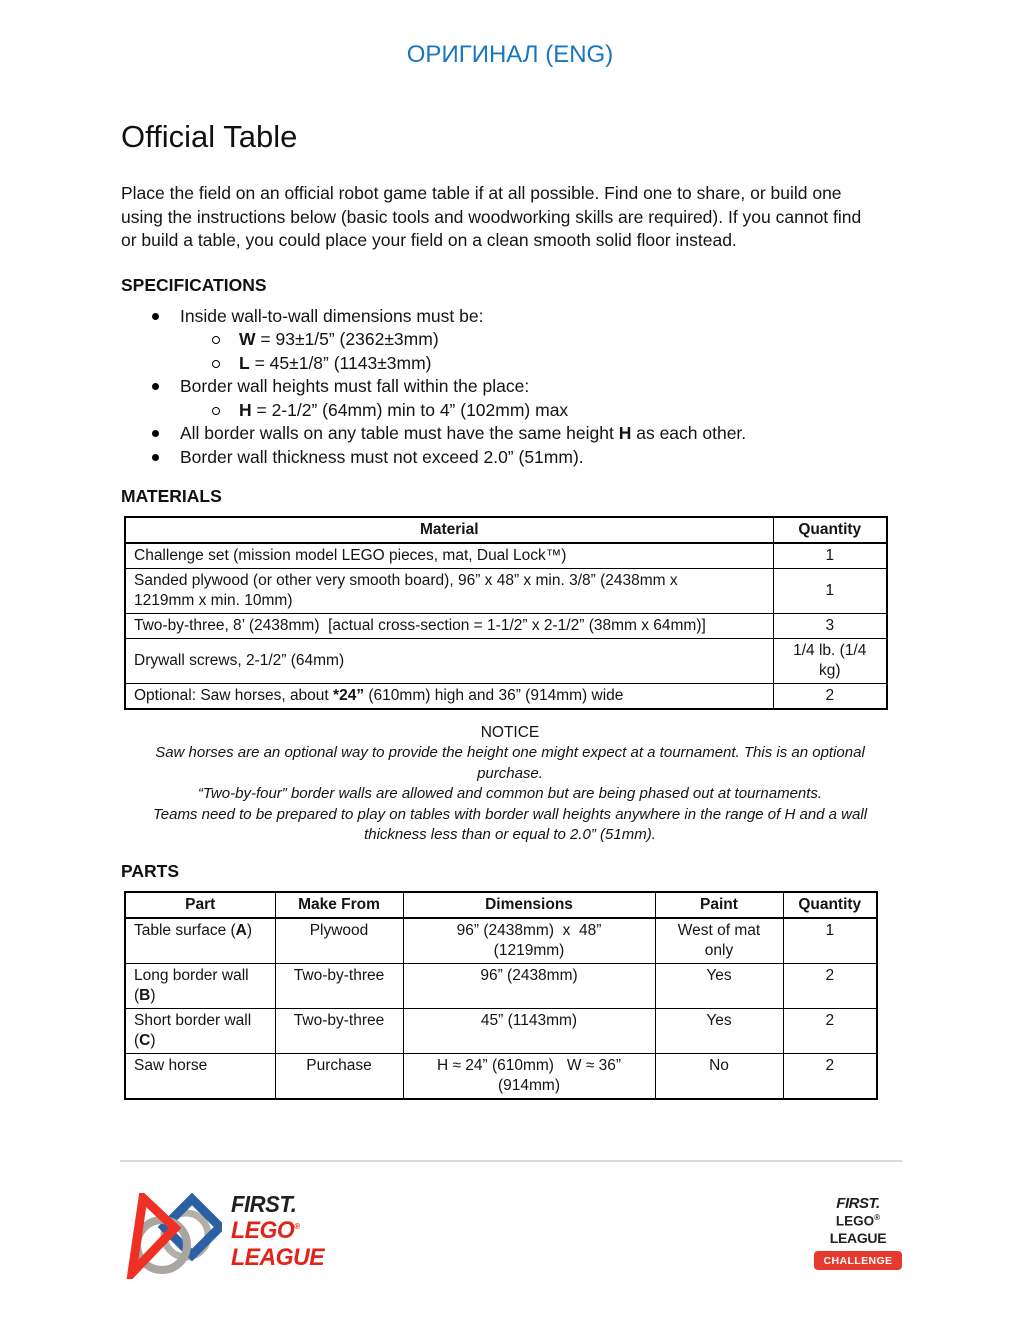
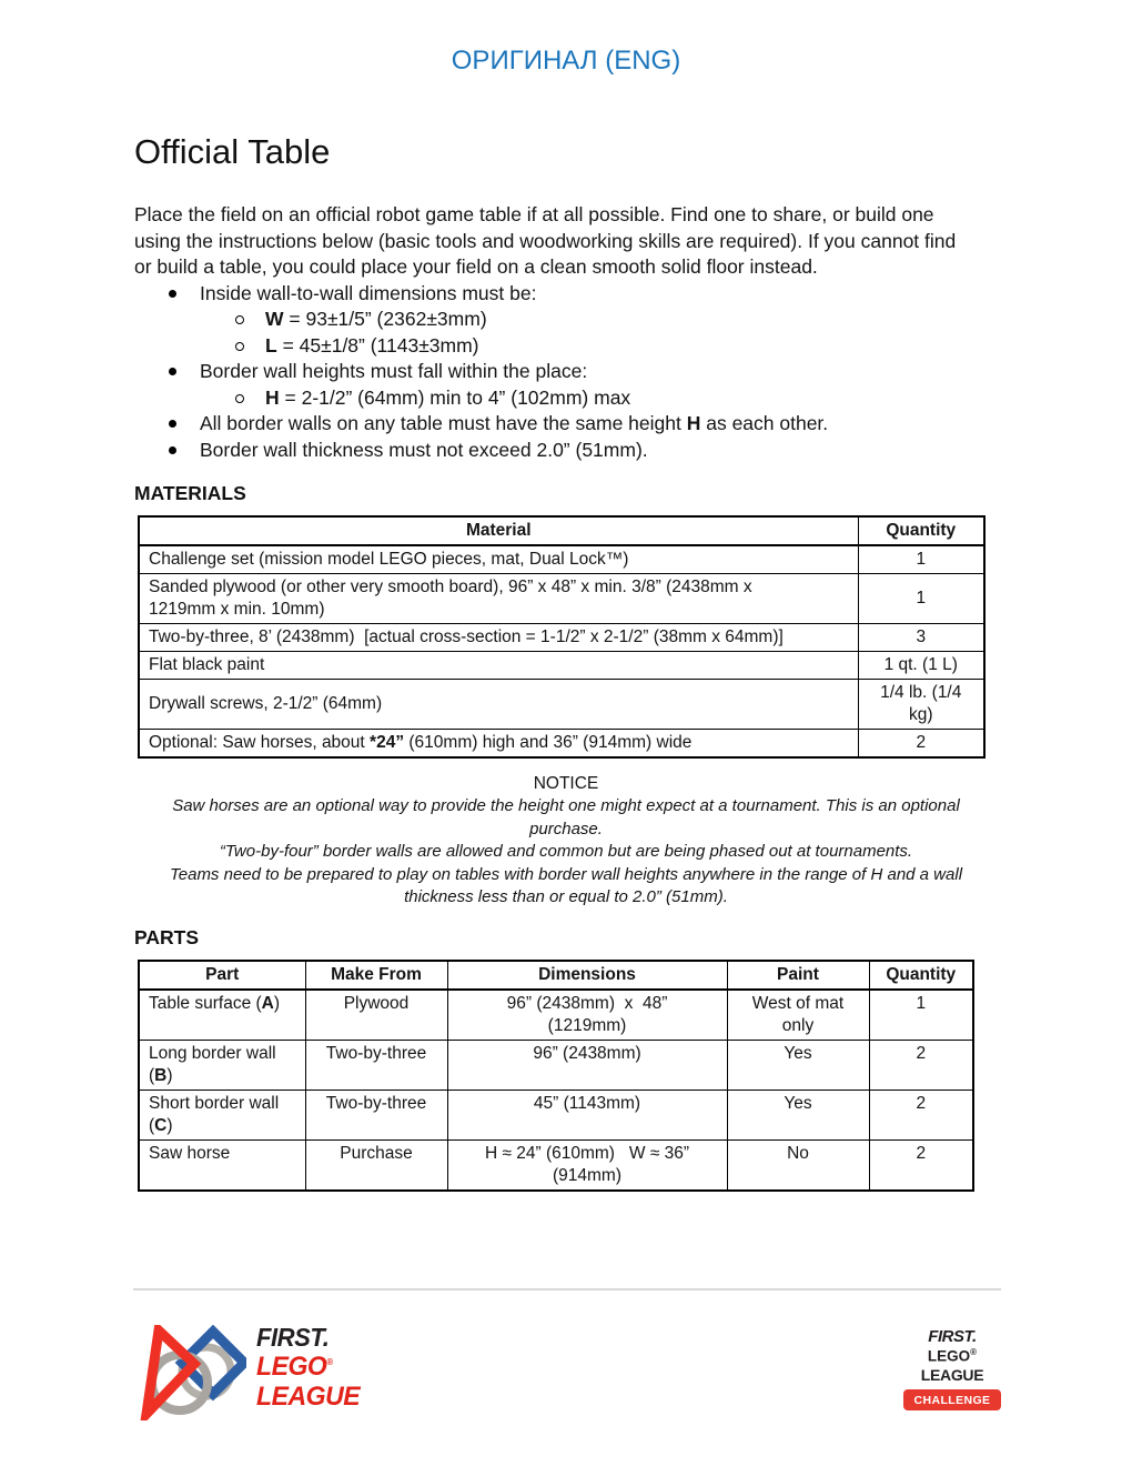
  ОРИГИНАЛ (ENG)
  Official Table
  Place the field on an official robot game table if at all possible. Find one to share, or build one using the instructions below (basic tools and woodworking skills are required). If you cannot find or build a table, you could place your field on a clean smooth solid floor instead.
- SPECIFICATIONS
  Inside wall-to-wall dimensions must be:
  W = 93±1/5” (2362±3mm)
  L = 45±1/8” (1143±3mm)
  Border wall heights must fall within the place:
  H = 2-1/2” (64mm) min to 4” (102mm) max
  All border walls on any table must have the same height H as each other.
  Border wall thickness must not exceed 2.0” (51mm).
  MATERIALS
  Material	Quantity
  Challenge set (mission model LEGO pieces, mat, Dual Lock™)	1
  Sanded plywood (or other very smooth board), 96” x 48” x min. 3/8” (2438mm x1219mm x min. 10mm)	1
  Two-by-three, 8’ (2438mm) [actual cross-section = 1-1/2” x 2-1/2” (38mm x 64mm)]	3
+ Flat black paint	1 qt. (1 L)
  Drywall screws, 2-1/2” (64mm)	1/4 lb. (1/4kg)
  Optional: Saw horses, about *24” (610mm) high and 36” (914mm) wide	2
  NOTICE
  Saw horses are an optional way to provide the height one might expect at a tournament. This is an optional purchase.
  “Two-by-four” border walls are allowed and common but are being phased out at tournaments.
  Teams need to be prepared to play on tables with border wall heights anywhere in the range of H and a wall thickness less than or equal to 2.0” (51mm).
  PARTS
  Part	Make From	Dimensions	Paint	Quantity
  Table surface (A)	Plywood	96” (2438mm) x 48”(1219mm)	West of matonly	1
  Long border wall(B)	Two-by-three	96” (2438mm)	Yes	2
  Short border wall(C)	Two-by-three	45” (1143mm)	Yes	2
  Saw horse	Purchase	H ≈ 24” (610mm) W ≈ 36”(914mm)	No	2
  FIRST.
  LEGO®
  LEAGUE
  FIRST.
  LEGO®
  LEAGUE
  CHALLENGE
